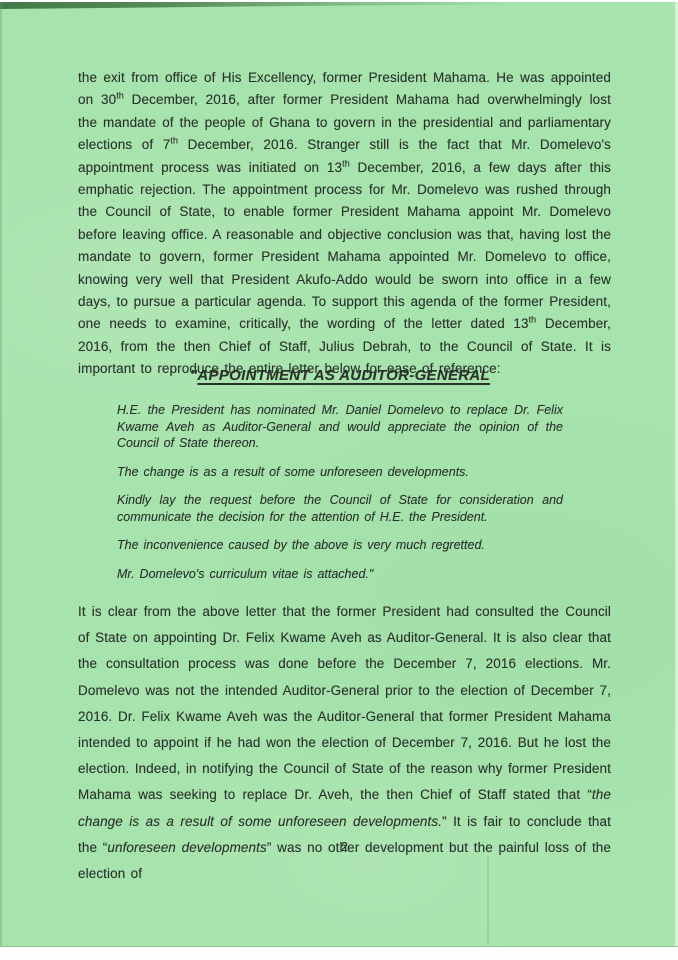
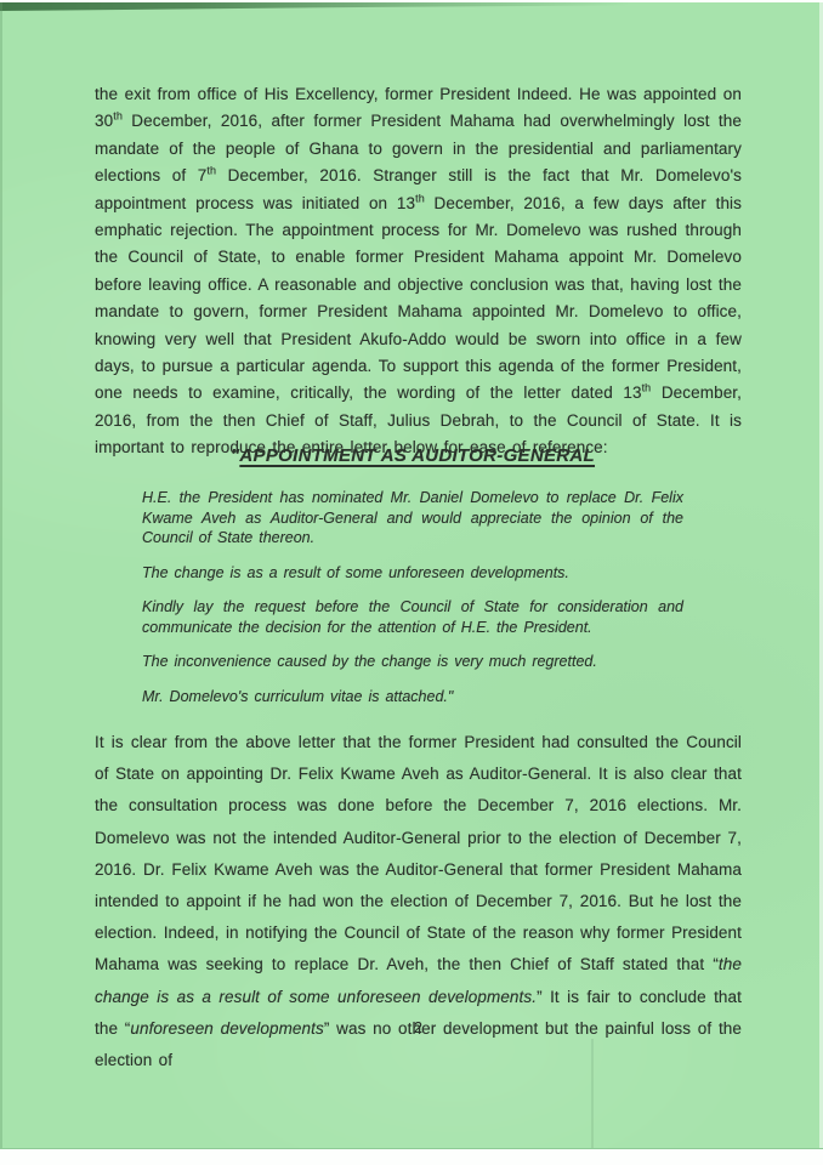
- the exit from office of His Excellency, former President Mahama. He was appointed on 30th December, 2016, after former President Mahama had overwhelmingly lost the mandate of the people of Ghana to govern in the presidential and parliamentary elections of 7th December, 2016. Stranger still is the fact that Mr. Domelevo's appointment process was initiated on 13th December, 2016, a few days after this emphatic rejection. The appointment process for Mr. Domelevo was rushed through the Council of State, to enable former President Mahama appoint Mr. Domelevo before leaving office. A reasonable and objective conclusion was that, having lost the mandate to govern, former President Mahama appointed Mr. Domelevo to office, knowing very well that President Akufo-Addo would be sworn into office in a few days, to pursue a particular agenda. To support this agenda of the former President, one needs to examine, critically, the wording of the letter dated 13th December, 2016, from the then Chief of Staff, Julius Debrah, to the Council of State. It is important to reproduce the entire letter below for ease of reference:
+ the exit from office of His Excellency, former President Indeed. He was appointed on 30th December, 2016, after former President Mahama had overwhelmingly lost the mandate of the people of Ghana to govern in the presidential and parliamentary elections of 7th December, 2016. Stranger still is the fact that Mr. Domelevo's appointment process was initiated on 13th December, 2016, a few days after this emphatic rejection. The appointment process for Mr. Domelevo was rushed through the Council of State, to enable former President Mahama appoint Mr. Domelevo before leaving office. A reasonable and objective conclusion was that, having lost the mandate to govern, former President Mahama appointed Mr. Domelevo to office, knowing very well that President Akufo-Addo would be sworn into office in a few days, to pursue a particular agenda. To support this agenda of the former President, one needs to examine, critically, the wording of the letter dated 13th December, 2016, from the then Chief of Staff, Julius Debrah, to the Council of State. It is important to reproduce the entire letter below for ease of reference:
  "APPOINTMENT AS AUDITOR-GENERAL
  H.E. the President has nominated Mr. Daniel Domelevo to replace Dr. Felix Kwame Aveh as Auditor-General and would appreciate the opinion of the Council of State thereon.
  The change is as a result of some unforeseen developments.
  Kindly lay the request before the Council of State for consideration and communicate the decision for the attention of H.E. the President.
- The inconvenience caused by the above is very much regretted.
+ The inconvenience caused by the change is very much regretted.
  Mr. Domelevo's curriculum vitae is attached."
  It is clear from the above letter that the former President had consulted the Council of State on appointing Dr. Felix Kwame Aveh as Auditor-General. It is also clear that the consultation process was done before the December 7, 2016 elections. Mr. Domelevo was not the intended Auditor-General prior to the election of December 7, 2016. Dr. Felix Kwame Aveh was the Auditor-General that former President Mahama intended to appoint if he had won the election of December 7, 2016. But he lost the election. Indeed, in notifying the Council of State of the reason why former President Mahama was seeking to replace Dr. Aveh, the then Chief of Staff stated that “the change is as a result of some unforeseen developments.” It is fair to conclude that the “unforeseen developments” was no other development but the painful loss of the election of
  2
